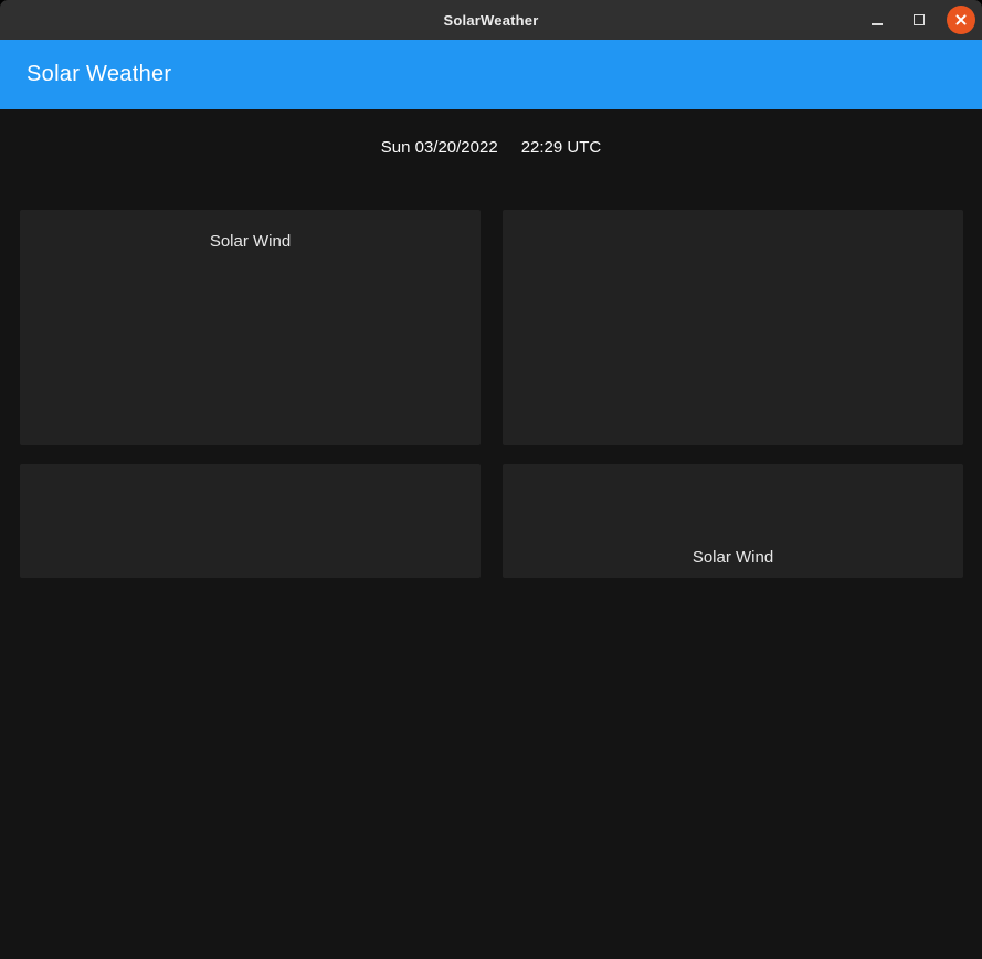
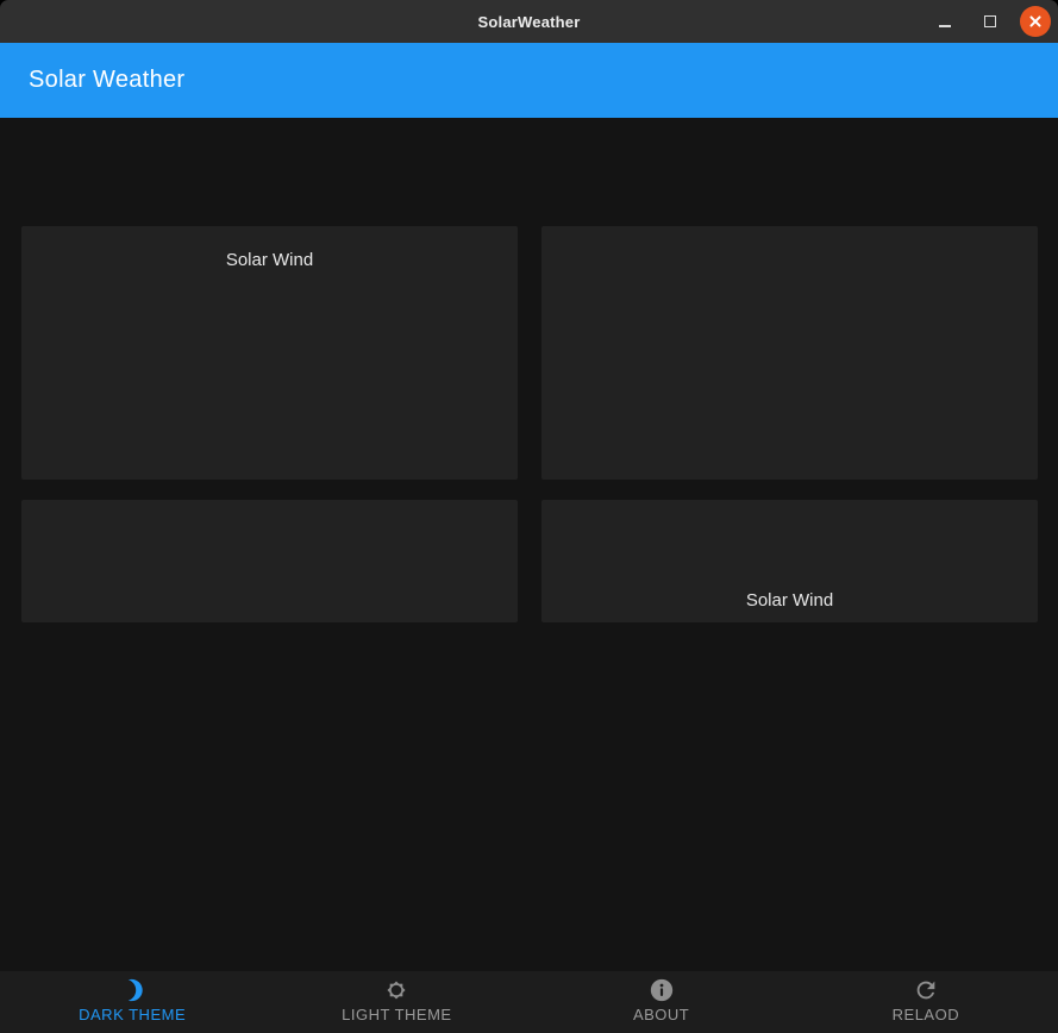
  SolarWeather
  Solar Weather
- Sun 03/20/2022
- 22:29 UTC
  Solar Wind
  Solar Wind
+ DARK THEME
+ LIGHT THEME
+ ABOUT
+ RELAOD
